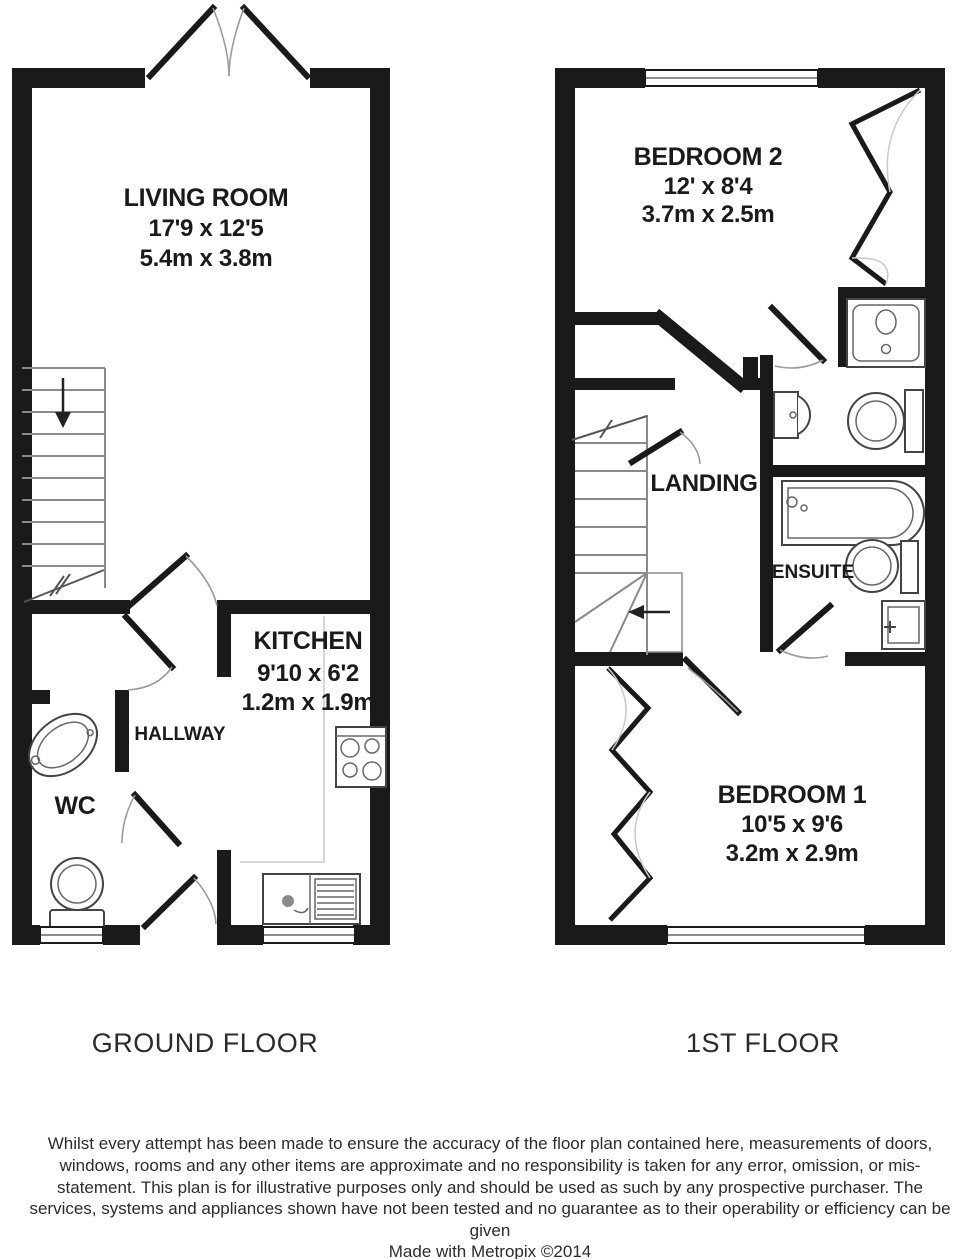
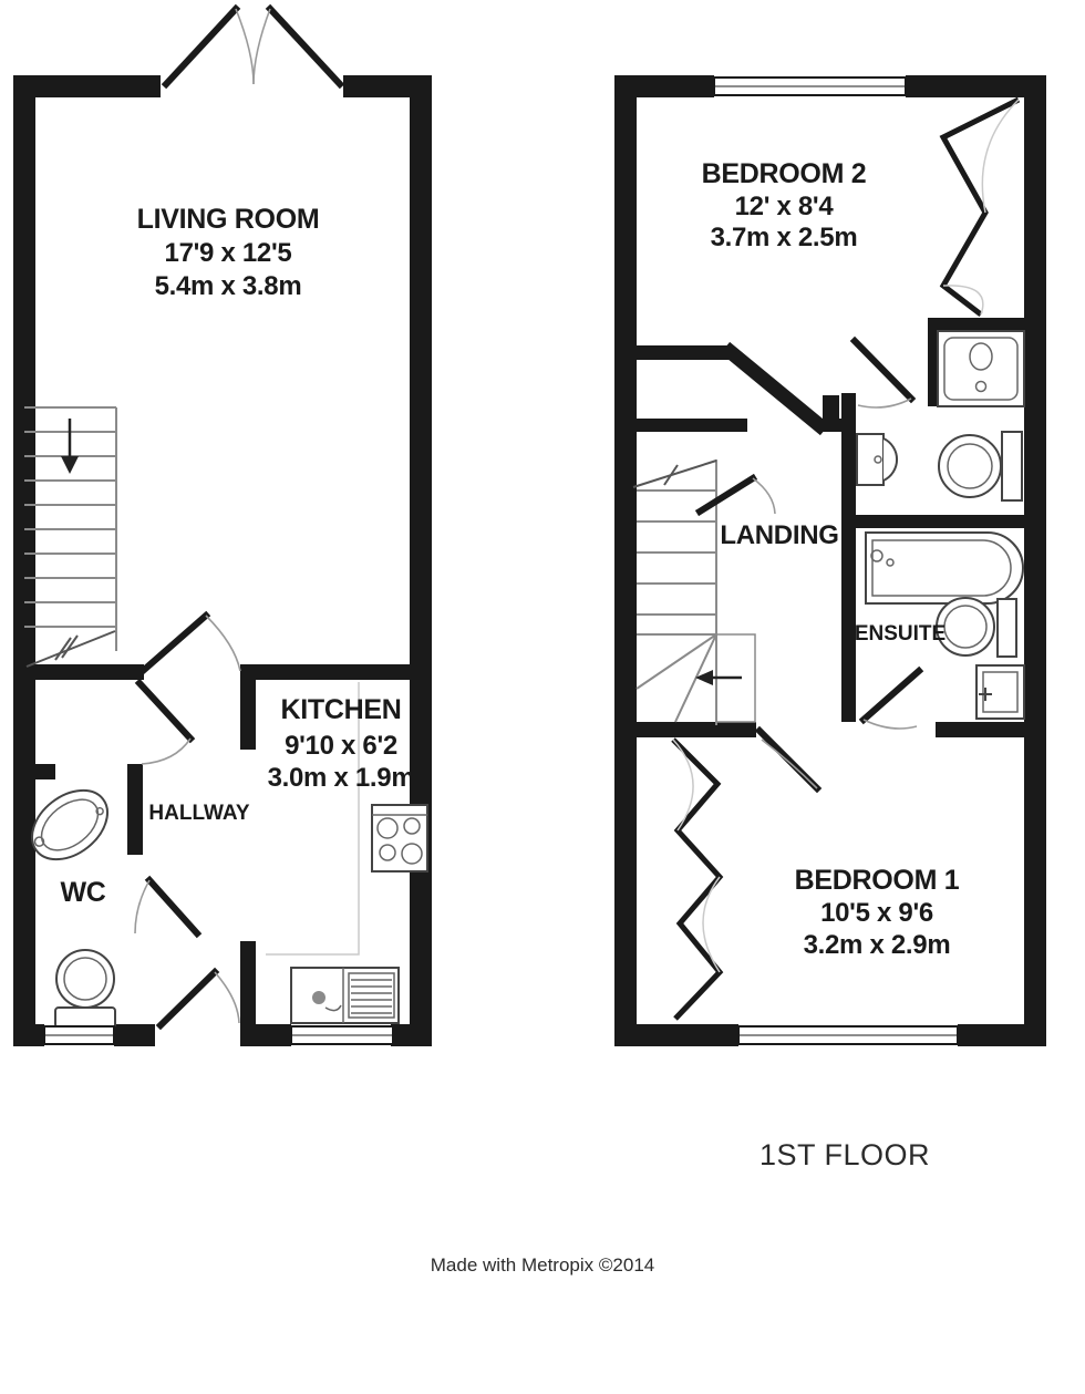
  LIVING ROOM
  17'9 x 12'5
  5.4m x 3.8m
  KITCHEN
  9'10 x 6'2
- 1.2m x 1.9m
+ 3.0m x 1.9m
  HALLWAY
  WC
  BEDROOM 2
  12' x 8'4
  3.7m x 2.5m
  LANDING
  ENSUITE
  BEDROOM 1
  10'5 x 9'6
  3.2m x 2.9m
- GROUND FLOOR
  1ST FLOOR
- Whilst every attempt has been made to ensure the accuracy of the floor plan contained here, measurements of doors, windows, rooms and any other items are approximate and no responsibility is taken for any error, omission, or mis-statement. This plan is for illustrative purposes only and should be used as such by any prospective purchaser. The services, systems and appliances shown have not been tested and no guarantee as to their operability or efficiency can be given
  Made with Metropix ©2014
